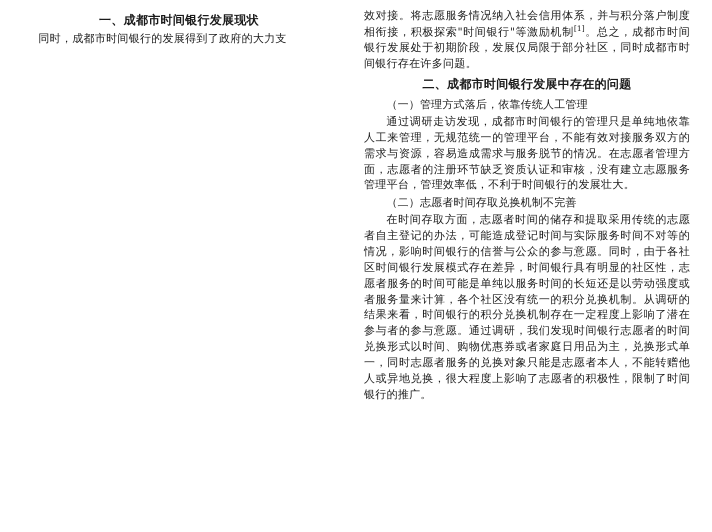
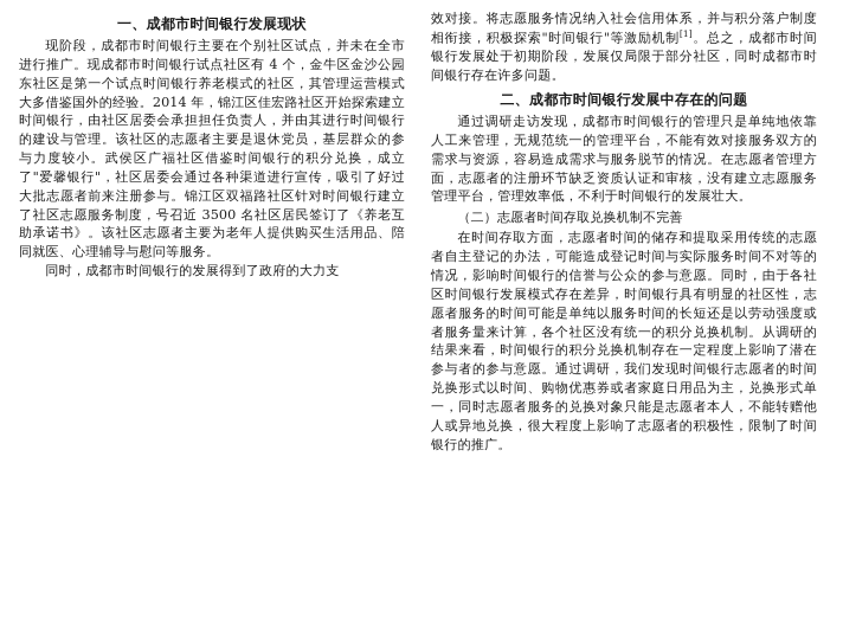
  一、成都市时间银行发展现状
+ 现阶段，成都市时间银行主要在个别社区试点，并未在全市进行推广。现成都市时间银行试点社区有 4 个，金牛区金沙公园东社区是第一个试点时间银行养老模式的社区，其管理运营模式大多借鉴国外的经验。2014 年，锦江区佳宏路社区开始探索建立时间银行，由社区居委会承担担任负责人，并由其进行时间银行的建设与管理。该社区的志愿者主要是退休党员，基层群众的参与力度较小。武侯区广福社区借鉴时间银行的积分兑换，成立了"爱馨银行"，社区居委会通过各种渠道进行宣传，吸引了好过大批志愿者前来注册参与。锦江区双福路社区针对时间银行建立了社区志愿服务制度，号召近 3500 名社区居民签订了《养老互助承诺书》。该社区志愿者主要为老年人提供购买生活用品、陪同就医、心理辅导与慰问等服务。
  同时，成都市时间银行的发展得到了政府的大力支
  效对接。将志愿服务情况纳入社会信用体系，并与积分落户制度相衔接，积极探索"时间银行"等激励机制[1]。总之，成都市时间银行发展处于初期阶段，发展仅局限于部分社区，同时成都市时间银行存在许多问题。
  二、成都市时间银行发展中存在的问题
- （一）管理方式落后，依靠传统人工管理
  通过调研走访发现，成都市时间银行的管理只是单纯地依靠人工来管理，无规范统一的管理平台，不能有效对接服务双方的需求与资源，容易造成需求与服务脱节的情况。在志愿者管理方面，志愿者的注册环节缺乏资质认证和审核，没有建立志愿服务管理平台，管理效率低，不利于时间银行的发展壮大。
  （二）志愿者时间存取兑换机制不完善
  在时间存取方面，志愿者时间的储存和提取采用传统的志愿者自主登记的办法，可能造成登记时间与实际服务时间不对等的情况，影响时间银行的信誉与公众的参与意愿。同时，由于各社区时间银行发展模式存在差异，时间银行具有明显的社区性，志愿者服务的时间可能是单纯以服务时间的长短还是以劳动强度或者服务量来计算，各个社区没有统一的积分兑换机制。从调研的结果来看，时间银行的积分兑换机制存在一定程度上影响了潜在参与者的参与意愿。通过调研，我们发现时间银行志愿者的时间兑换形式以时间、购物优惠券或者家庭日用品为主，兑换形式单一，同时志愿者服务的兑换对象只能是志愿者本人，不能转赠他人或异地兑换，很大程度上影响了志愿者的积极性，限制了时间银行的推广。
